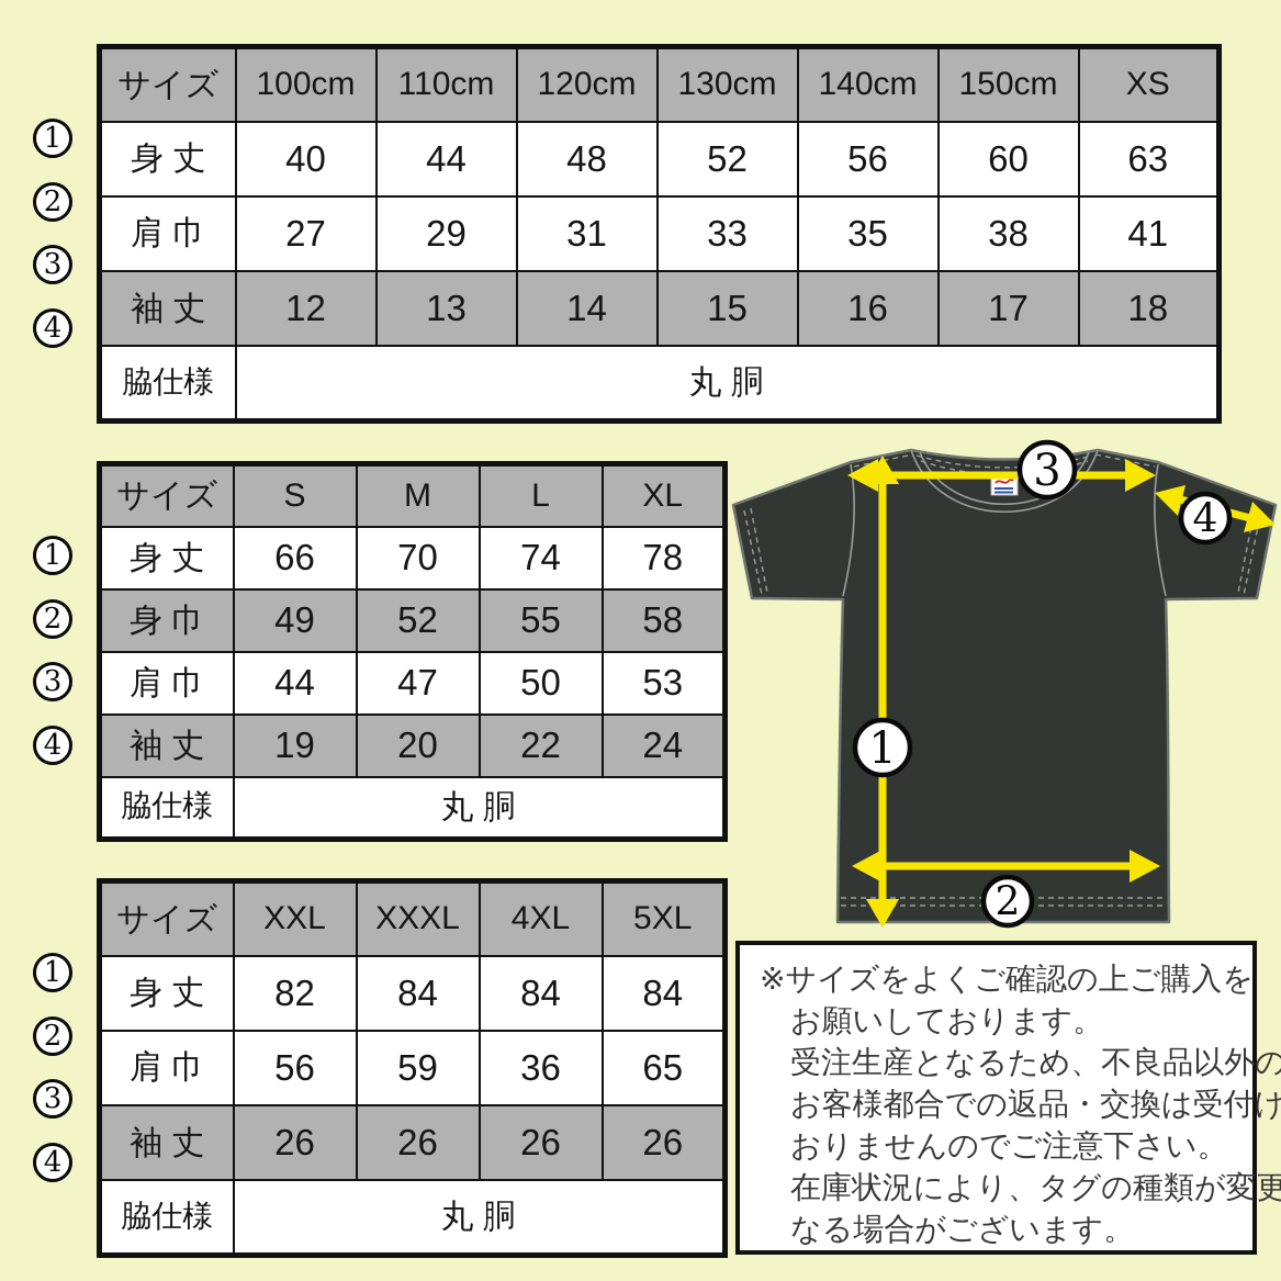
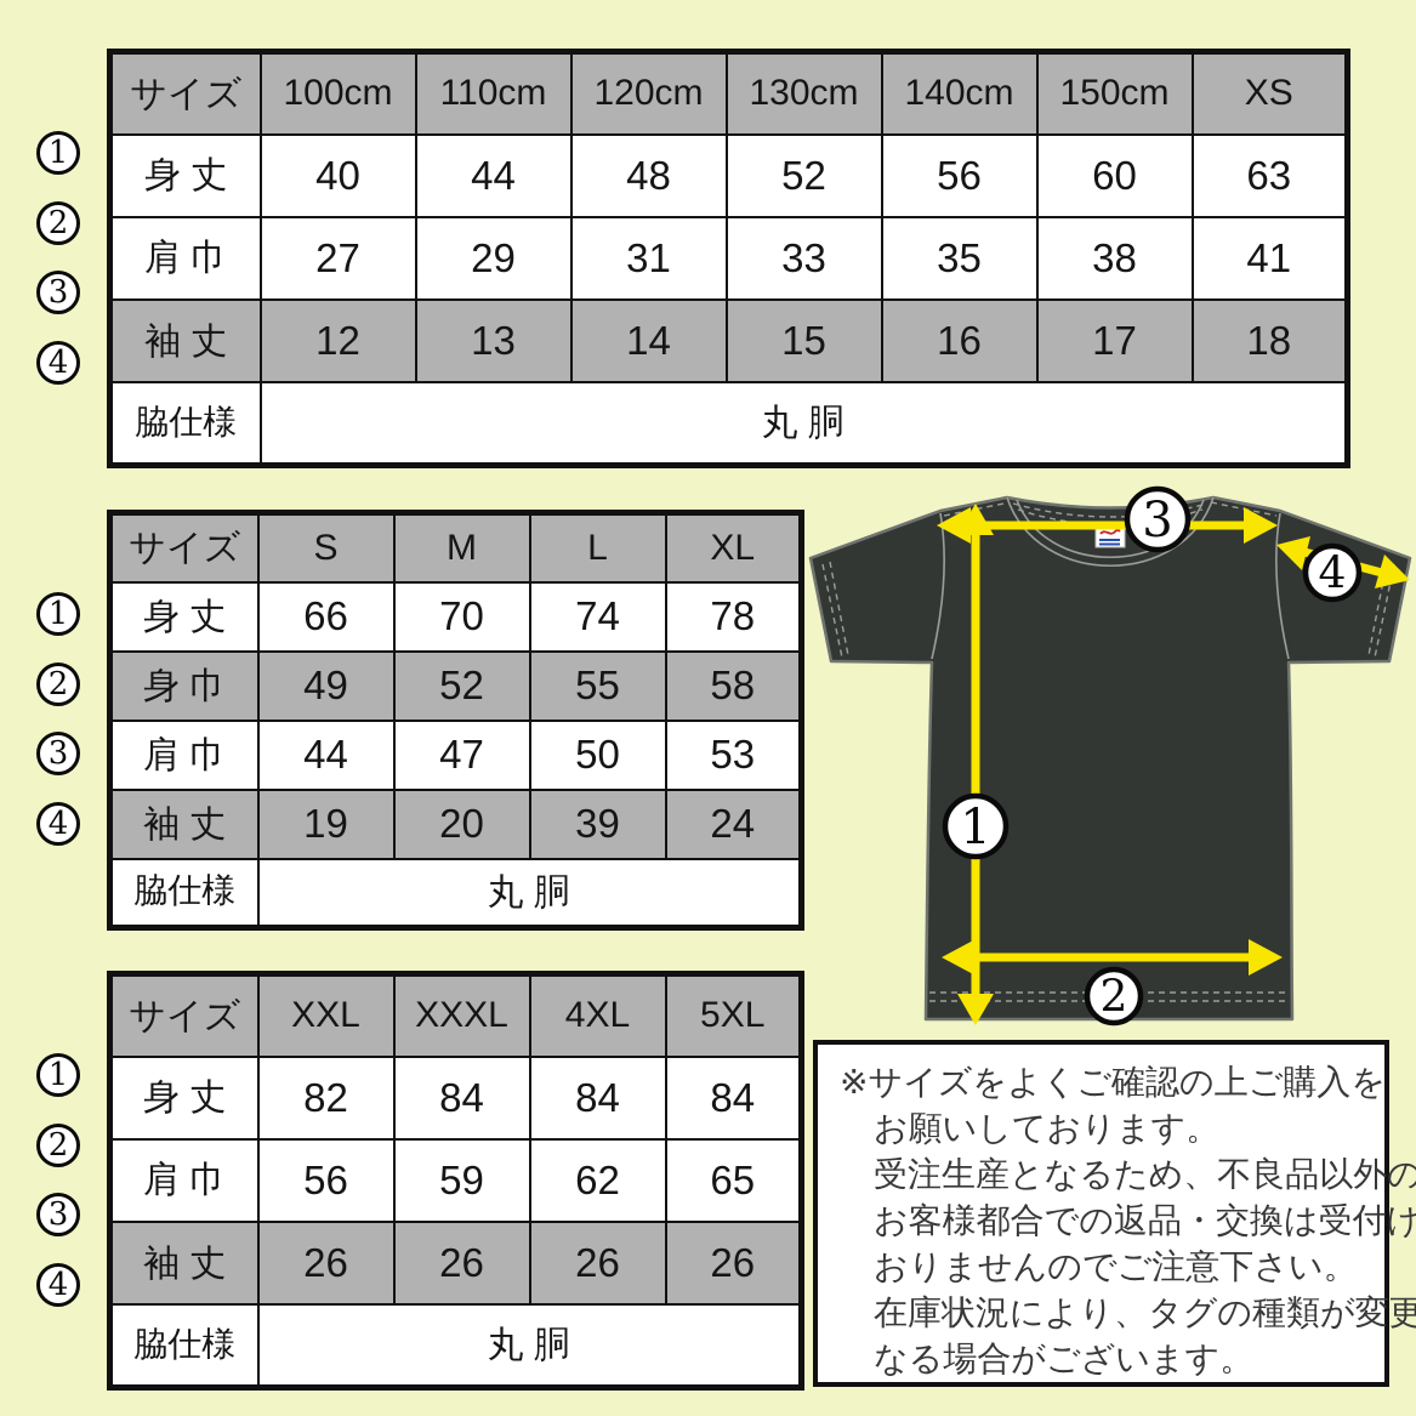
  サイズ	100cm	110cm	120cm	130cm	140cm	150cm	XS
  身 丈	40	44	48	52	56	60	63
  肩 巾	27	29	31	33	35	38	41
  袖 丈	12	13	14	15	16	17	18
  脇仕様	丸 胴
  サイズ	S	M	L	XL
  身 丈	66	70	74	78
  身 巾	49	52	55	58
  肩 巾	44	47	50	53
- 袖 丈	19	20	22	24
+ 袖 丈	19	20	39	24
  脇仕様	丸 胴
  サイズ	XXL	XXXL	4XL	5XL
  身 丈	82	84	84	84
- 肩 巾	56	59	36	65
+ 肩 巾	56	59	62	65
  袖 丈	26	26	26	26
  脇仕様	丸 胴
  1
  2
  3
  4
  1
  2
  3
  4
  1
  2
  3
  4
  3
  4
  1
  2
  ※サイズをよくご確認の上ご購入を
  お願いしております。
  受注生産となるため、不良品以外の
  お客様都合での返品・交換は受付け
  おりませんのでご注意下さい。
  在庫状況により、タグの種類が変更
  なる場合がございます。
